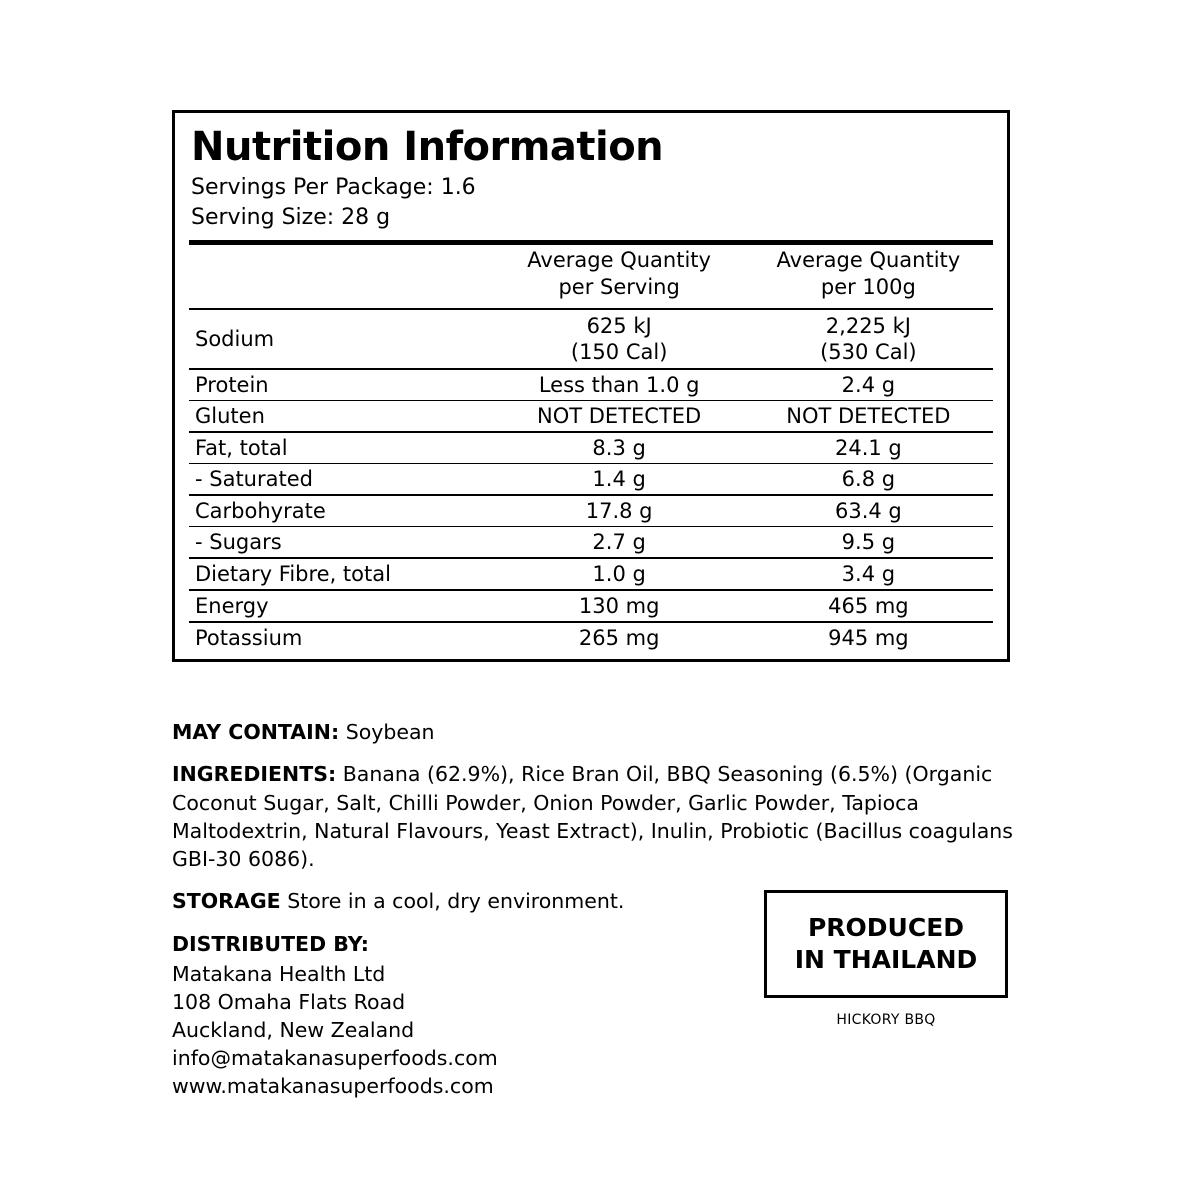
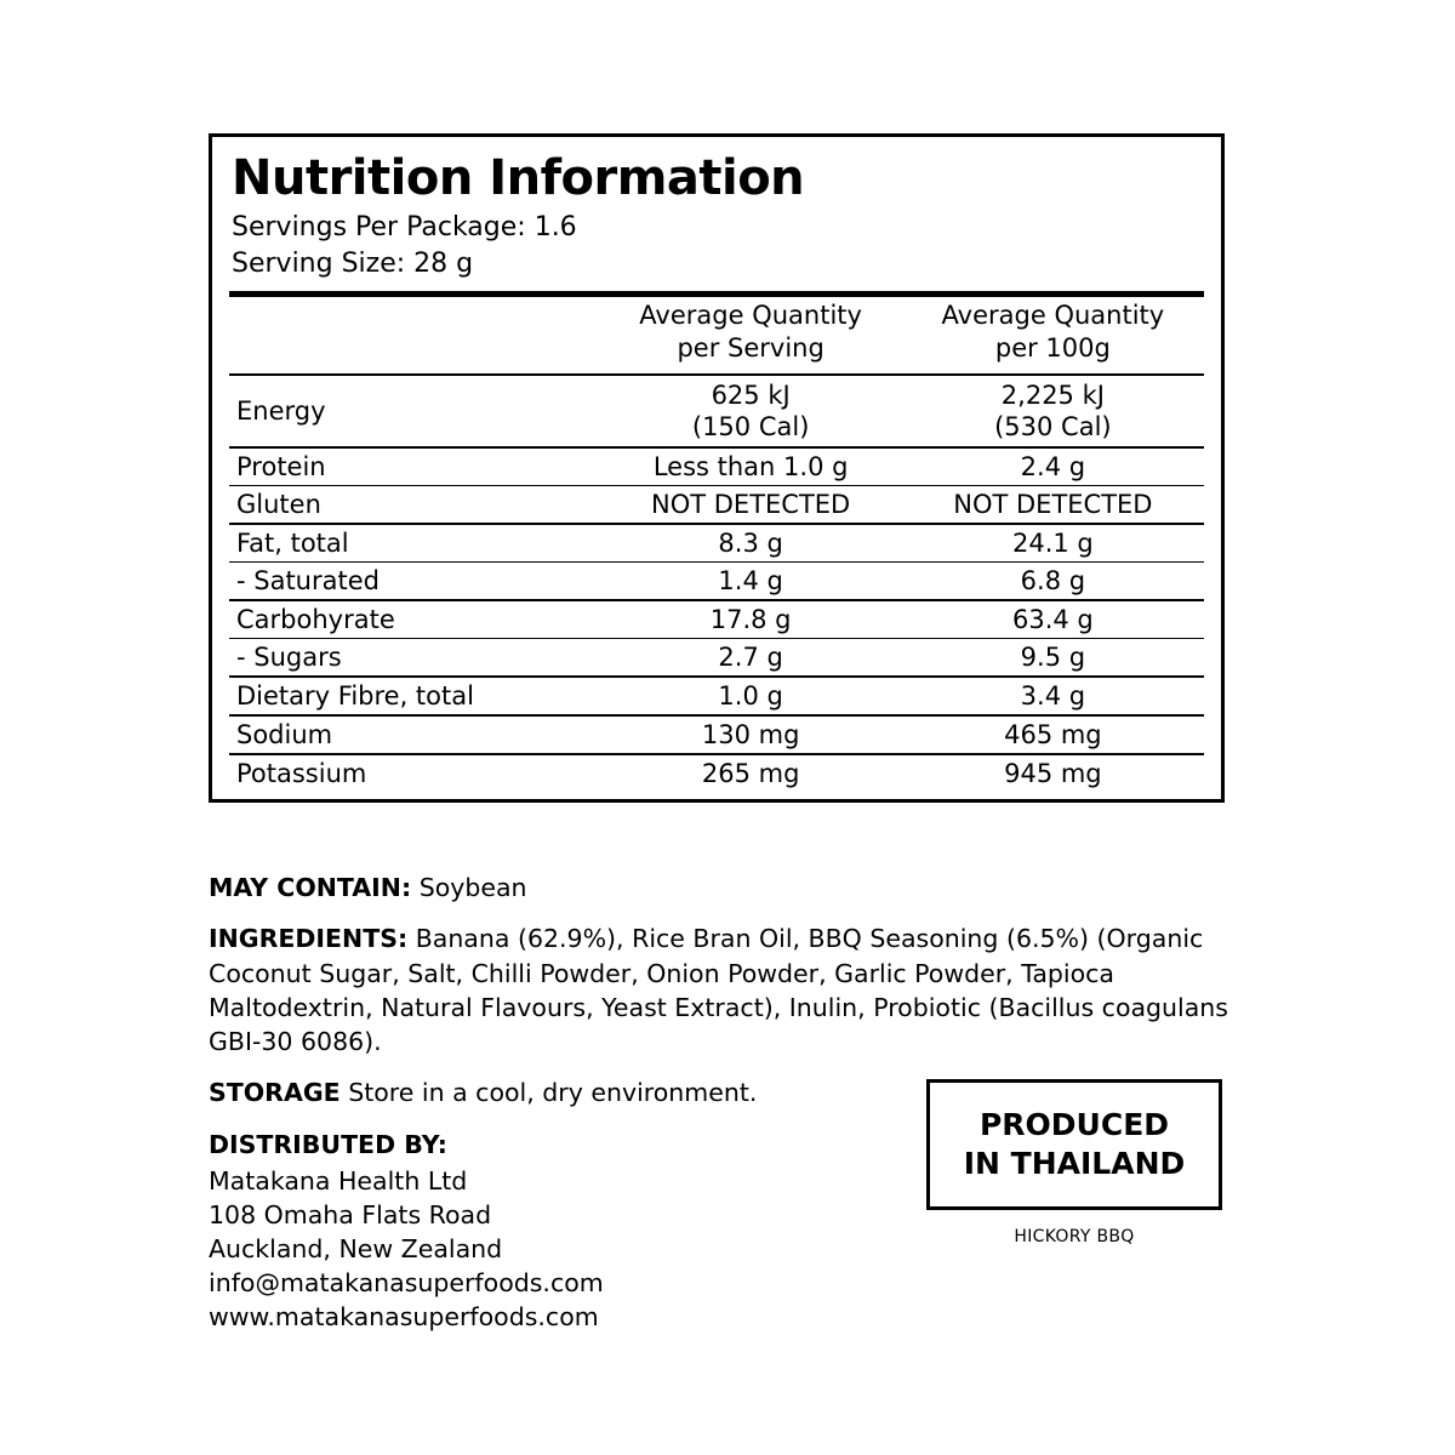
  Nutrition Information
  Servings Per Package: 1.6
  Serving Size: 28 g
  	Average Quantity per Serving	Average Quantity per 100g
- Sodium	625 kJ (150 Cal)	2,225 kJ (530 Cal)
+ Energy	625 kJ (150 Cal)	2,225 kJ (530 Cal)
  Protein	Less than 1.0 g	2.4 g
  Gluten	NOT DETECTED	NOT DETECTED
  Fat, total	8.3 g	24.1 g
  - Saturated	1.4 g	6.8 g
  Carbohyrate	17.8 g	63.4 g
  - Sugars	2.7 g	9.5 g
  Dietary Fibre, total	1.0 g	3.4 g
- Energy	130 mg	465 mg
+ Sodium	130 mg	465 mg
  Potassium	265 mg	945 mg
  MAY CONTAIN: Soybean
  INGREDIENTS: Banana (62.9%), Rice Bran Oil, BBQ Seasoning (6.5%) (Organic Coconut Sugar, Salt, Chilli Powder, Onion Powder, Garlic Powder, Tapioca Maltodextrin, Natural Flavours, Yeast Extract), Inulin, Probiotic (Bacillus coagulans GBI-30 6086).
  STORAGE Store in a cool, dry environment.
  DISTRIBUTED BY:
  Matakana Health Ltd
  108 Omaha Flats Road
  Auckland, New Zealand
  info@matakanasuperfoods.com
  www.matakanasuperfoods.com
  PRODUCED
  IN THAILAND
  HICKORY BBQ
